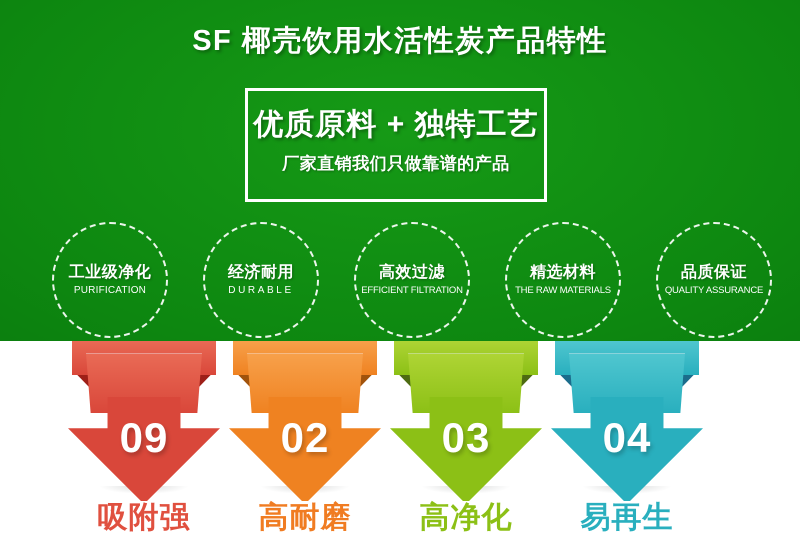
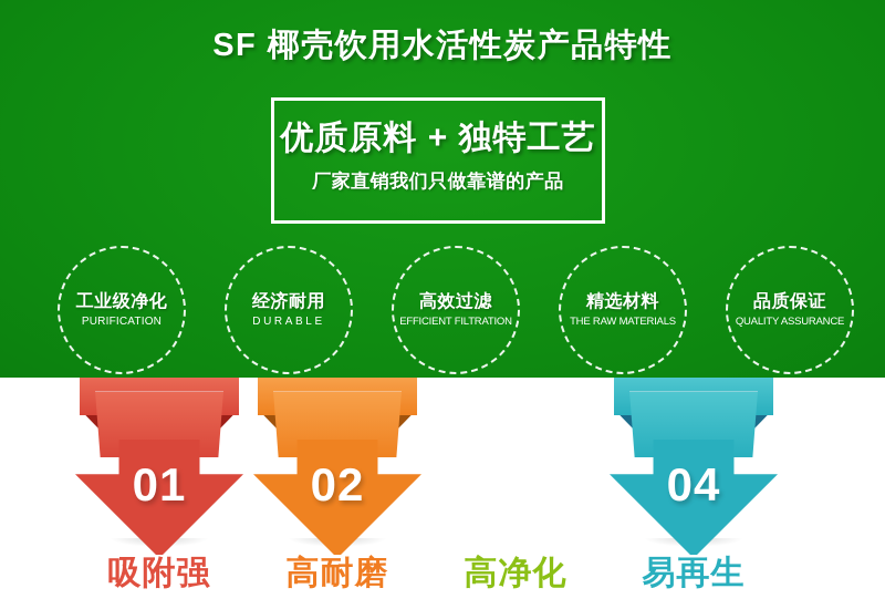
  SF 椰壳饮用水活性炭产品特性
  优质原料 + 独特工艺
  厂家直销我们只做靠谱的产品
  工业级净化
  PURIFICATION
  经济耐用
  DURABLE
  高效过滤
  EFFICIENT FILTRATION
  精选材料
  THE RAW MATERIALS
  品质保证
  QUALITY ASSURANCE
- 09
+ 01
  02
- 03
  04
  吸附强
  高耐磨
  高净化
  易再生
